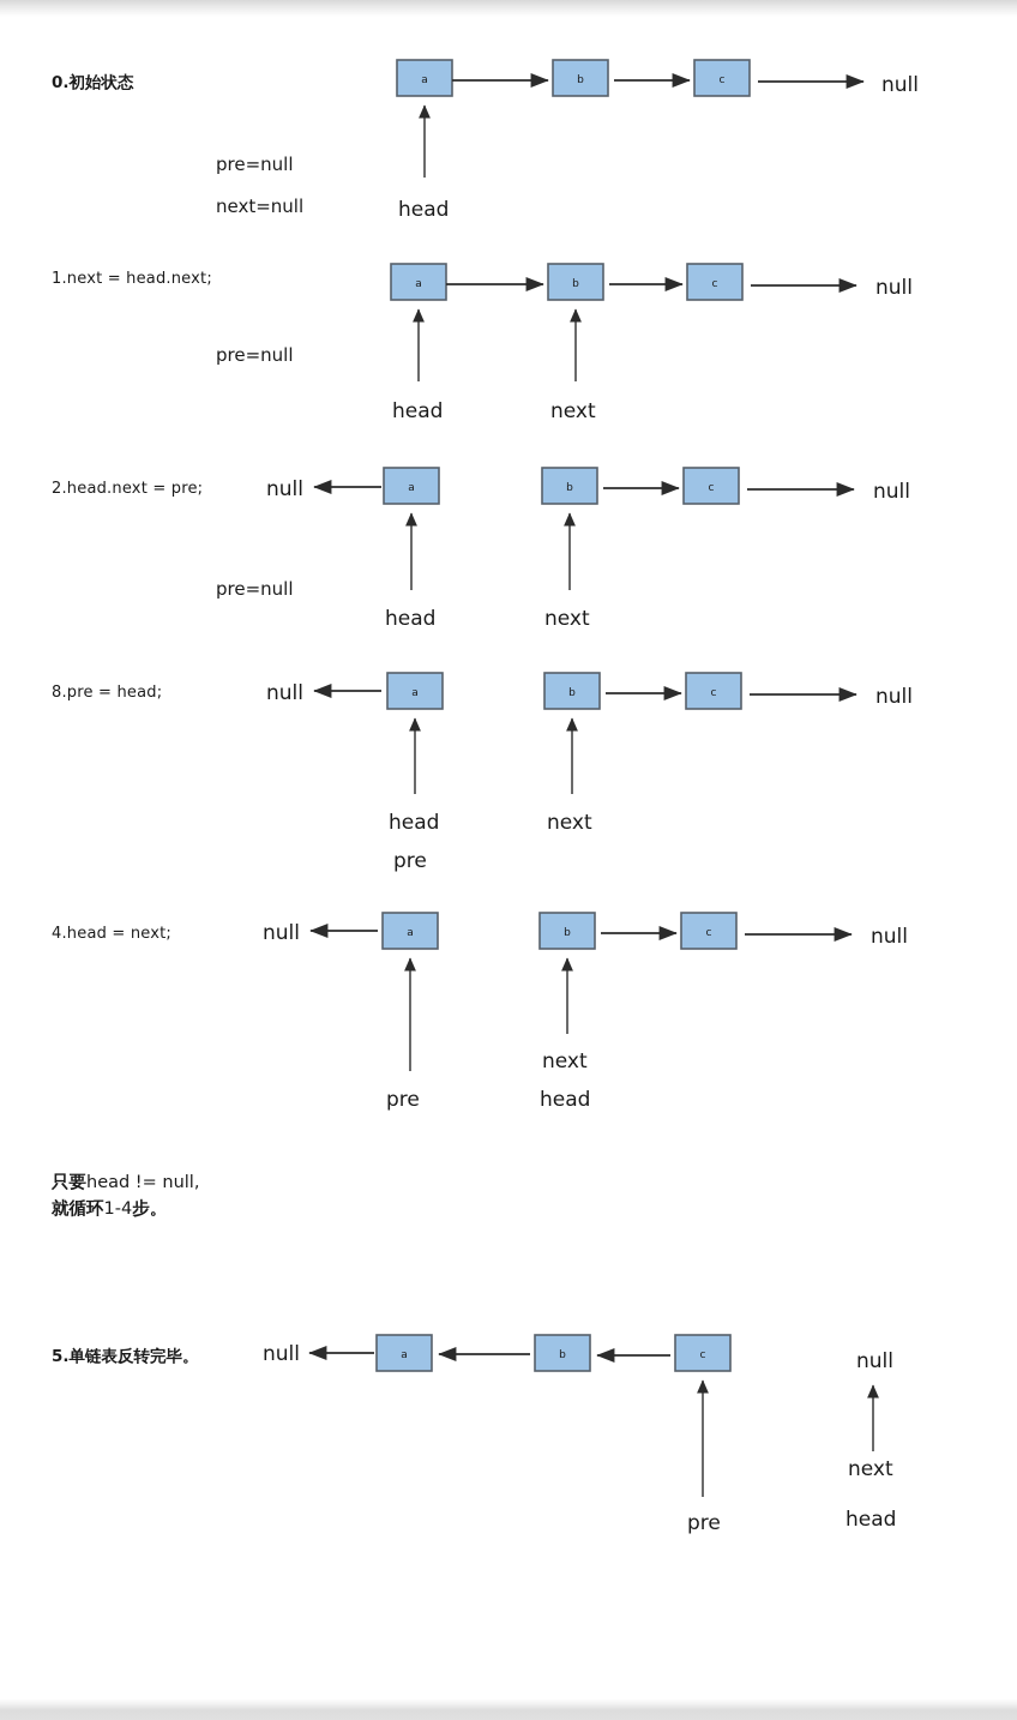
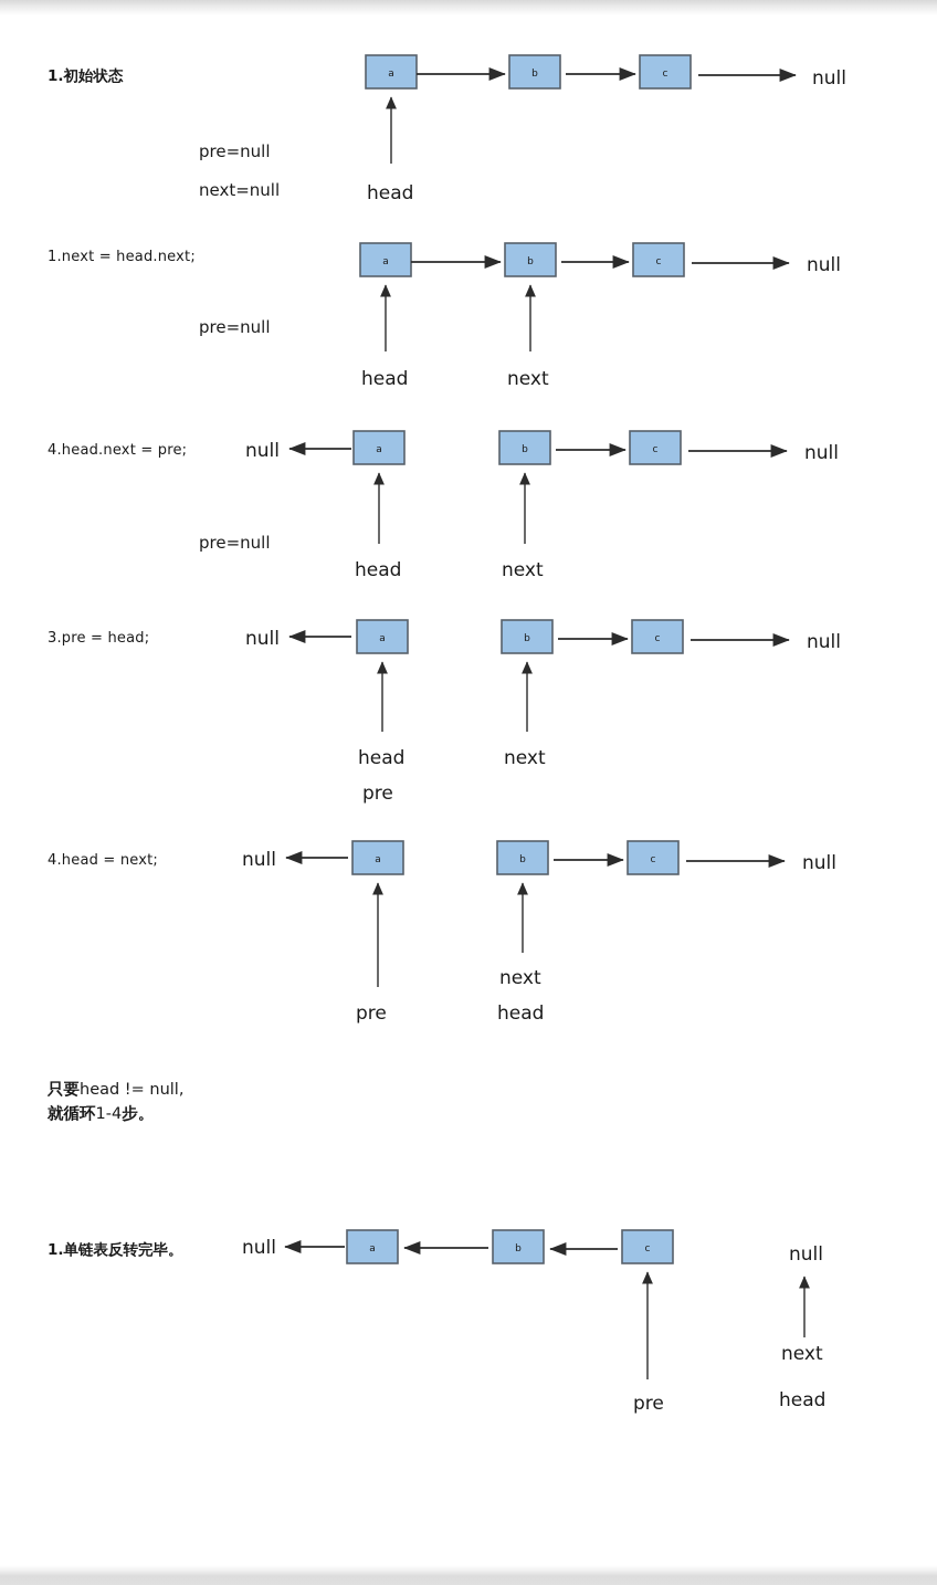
- 0.初始状态
+ 1.初始状态
  a
  b
  c
  null
  head
  pre=null
  next=null
  1.next = head.next;
  a
  b
  c
  null
  head
  next
  pre=null
- 2.head.next = pre;
+ 4.head.next = pre;
  null
  a
  b
  c
  null
  head
  next
  pre=null
- 8.pre = head;
+ 3.pre = head;
  null
  a
  b
  c
  null
  head
  pre
  next
  4.head = next;
  null
  a
  b
  c
  null
  pre
  next
  head
  只要head != null,
  就循环1-4步。
- 5.单链表反转完毕。
+ 1.单链表反转完毕。
  null
  a
  b
  c
  pre
  null
  next
  head
